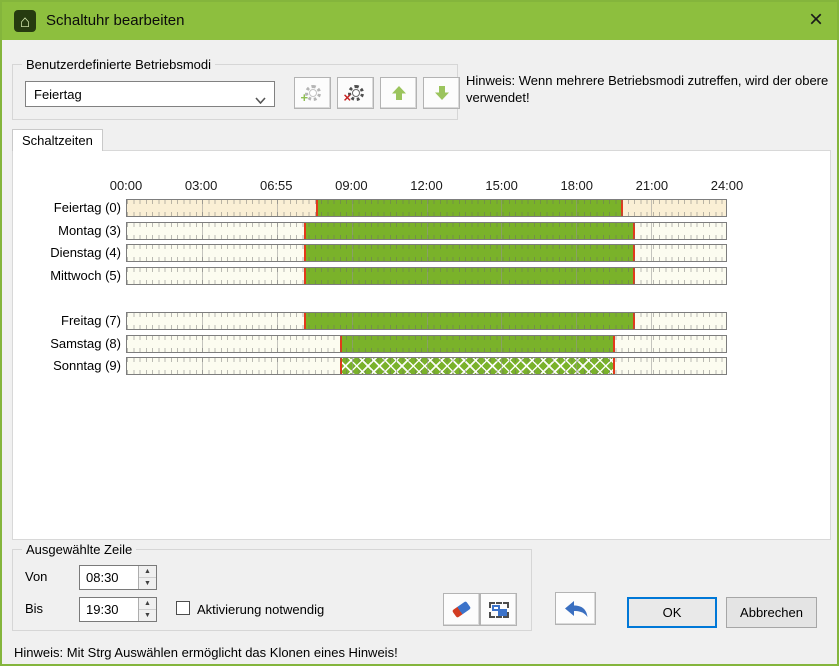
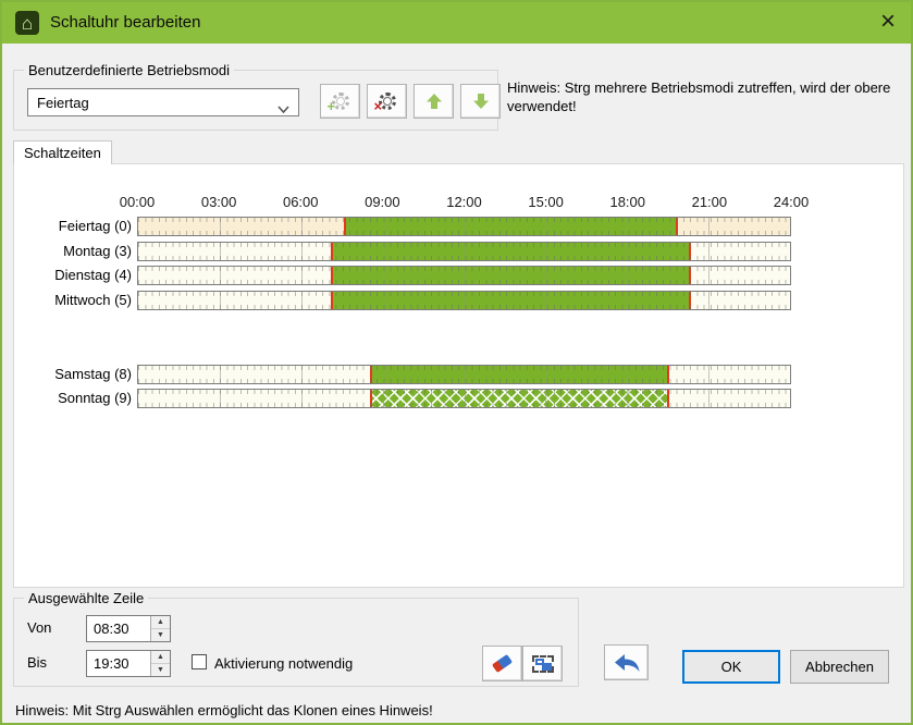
  ⌂
  Schaltuhr bearbeiten
  ×
  Benutzerdefinierte Betriebsmodi
  Feiertag
  +
  ×
- Hinweis: Wenn mehrere Betriebsmodi zutreffen, wird der obere verwendet!
+ Hinweis: Strg mehrere Betriebsmodi zutreffen, wird der obere verwendet!
  Schaltzeiten
  00:00
  03:00
- 06:55
+ 06:00
  09:00
  12:00
  15:00
  18:00
  21:00
  24:00
  Feiertag (0)
  Montag (3)
  Dienstag (4)
  Mittwoch (5)
- Freitag (7)
  Samstag (8)
  Sonntag (9)
  Ausgewählte Zeile
  Von
  08:30
  Bis
  19:30
  Aktivierung notwendig
  OK
  Abbrechen
  Hinweis: Mit Strg Auswählen ermöglicht das Klonen eines Hinweis!
